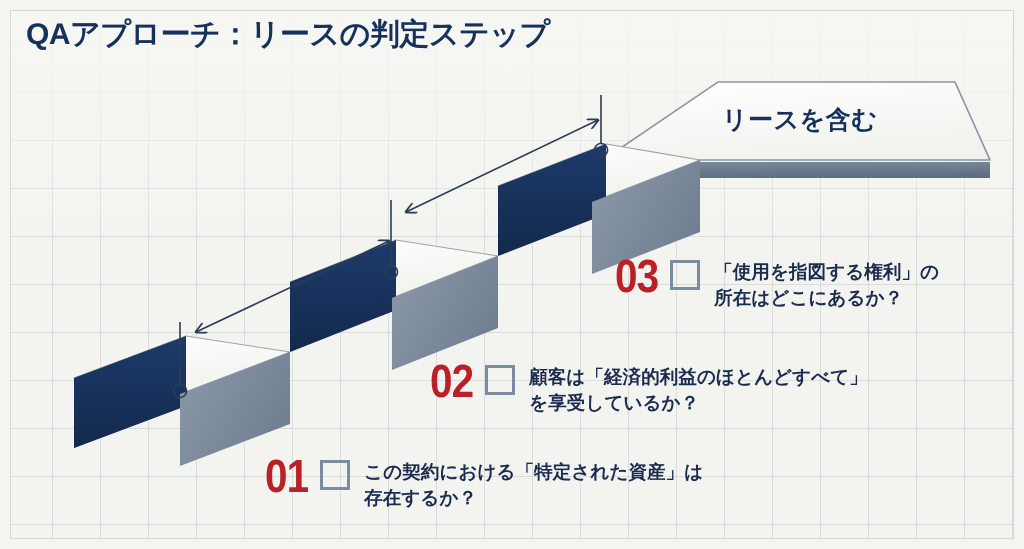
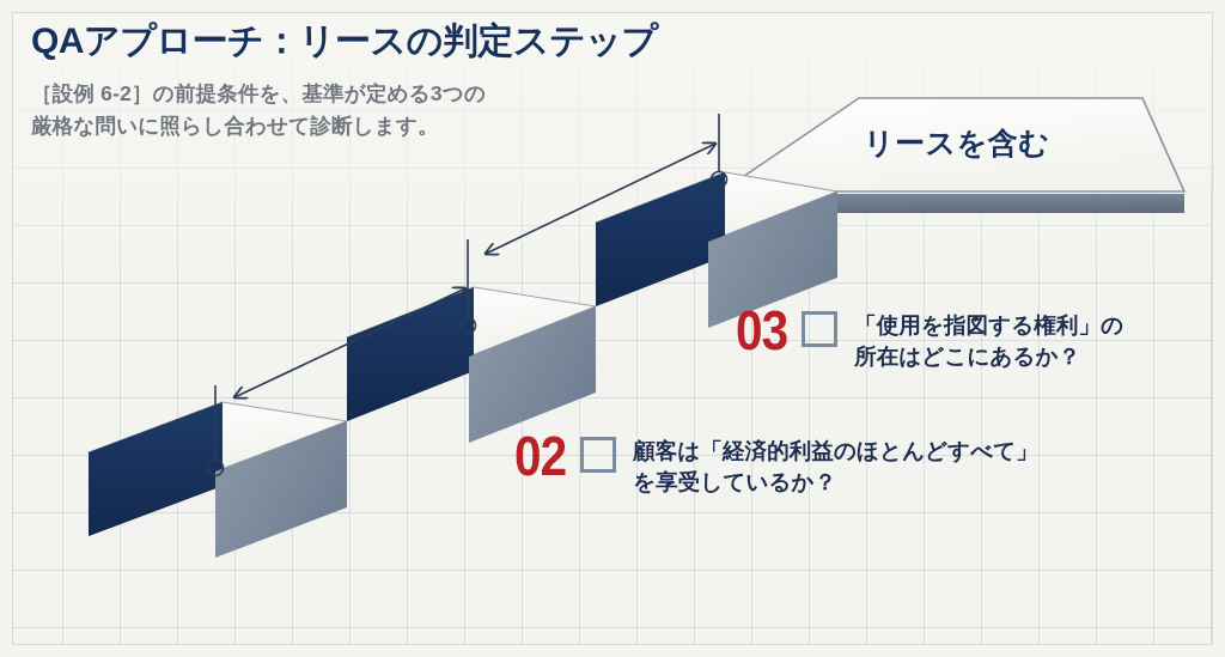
  QAアプローチ：リースの判定ステップ
+ ［設例 6-2］の前提条件を、基準が定める3つの
+ 厳格な問いに照らし合わせて診断します。
  リースを含む
- 01
- この契約における「特定された資産」は
- 存在するか？
  02
  顧客は「経済的利益のほとんどすべて」
  を享受しているか？
  03
  「使用を指図する権利」の
  所在はどこにあるか？
